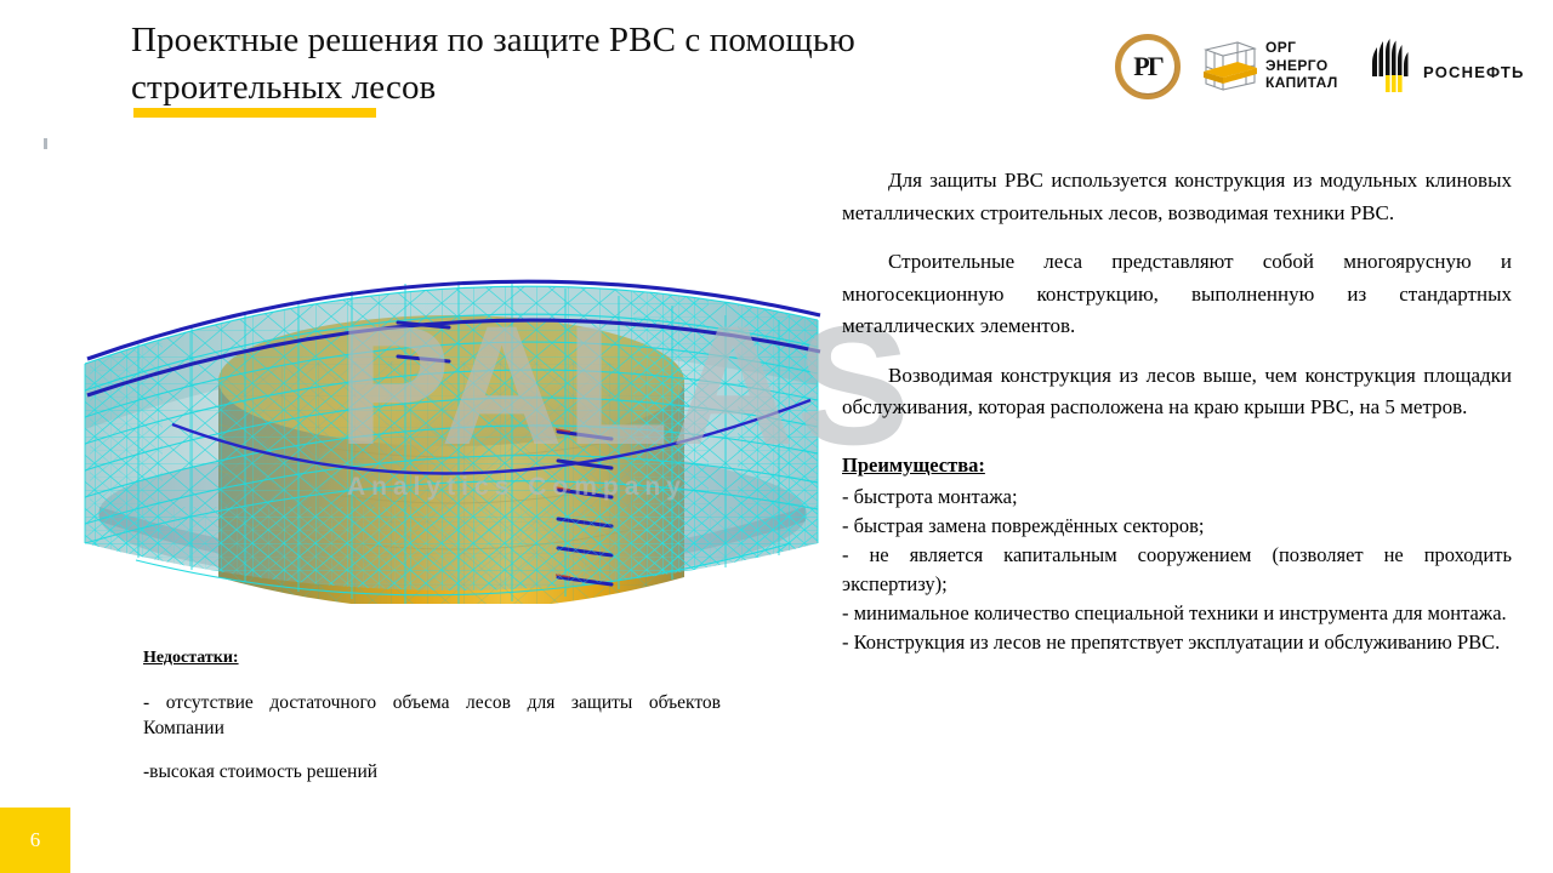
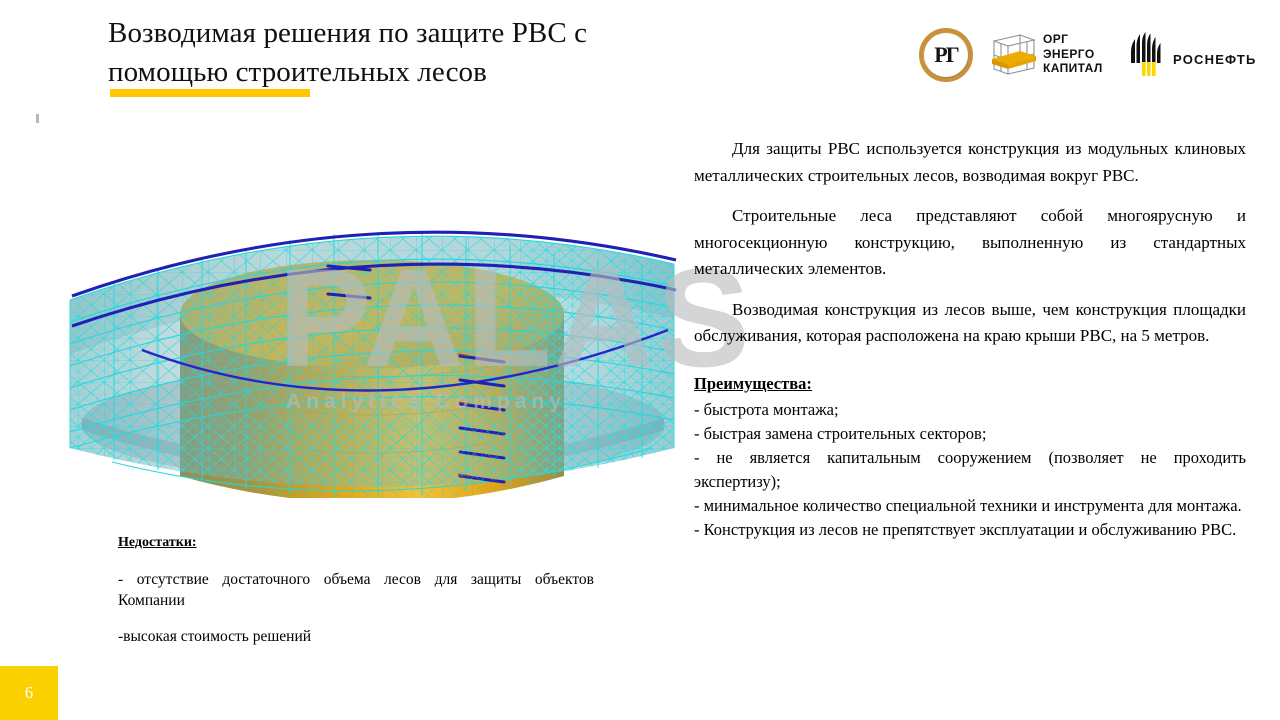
- Проектные решения по защите РВС с помощью строительных лесов
+ Возводимая решения по защите РВС с помощью строительных лесов
  РГ
  ОРГ
  ЭНЕРГО
  КАПИТАЛ
  РОСНЕФТЬ
  PALAS
  Analytics Company
  Недостатки:
  - отсутствие достаточного объема лесов для защиты объектов Компании
  -высокая стоимость решений
- Для защиты РВС используется конструкция из модульных клиновых металлических строительных лесов, возводимая техники РВС.
+ Для защиты РВС используется конструкция из модульных клиновых металлических строительных лесов, возводимая вокруг РВС.
  Строительные леса представляют собой многоярусную и многосекционную конструкцию, выполненную из стандартных металлических элементов.
  Возводимая конструкция из лесов выше, чем конструкция площадки обслуживания, которая расположена на краю крыши РВС, на 5 метров.
  Преимущества:
  - быстрота монтажа;
- - быстрая замена повреждённых секторов;
+ - быстрая замена строительных секторов;
  - не является капитальным сооружением (позволяет не проходить экспертизу);
  - минимальное количество специальной техники и инструмента для монтажа.
  - Конструкция из лесов не препятствует эксплуатации и обслуживанию РВС.
  6
